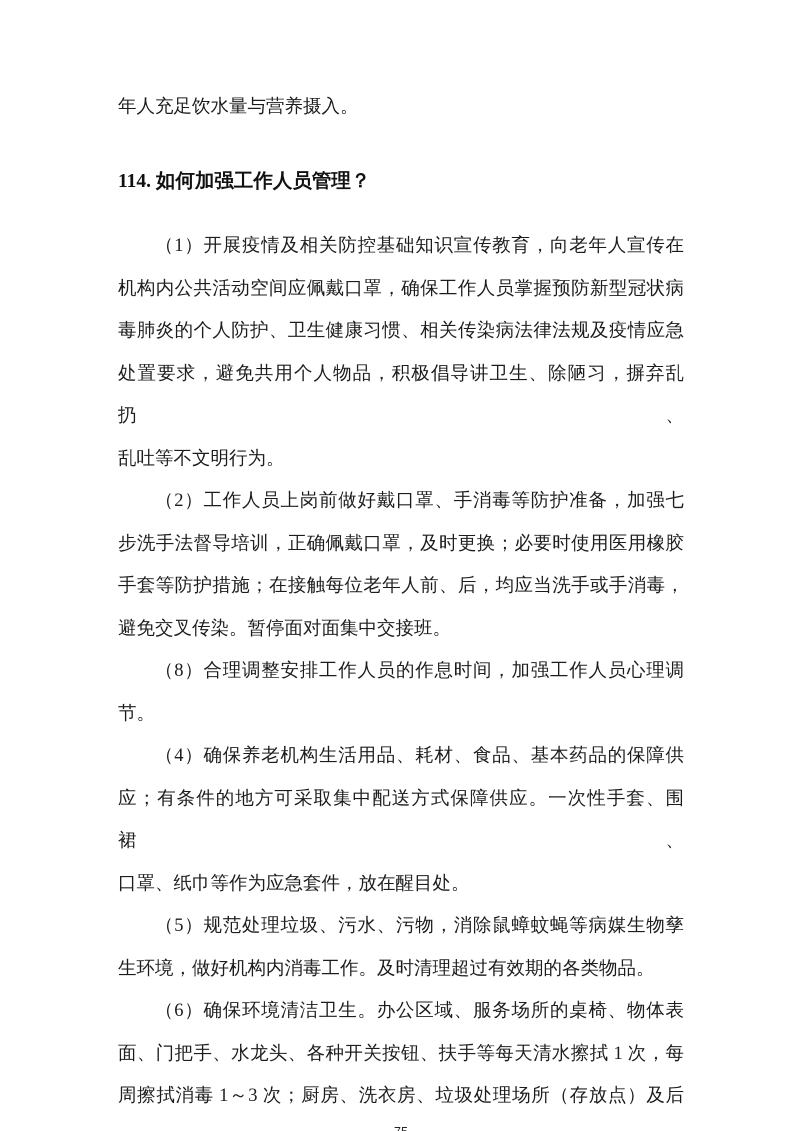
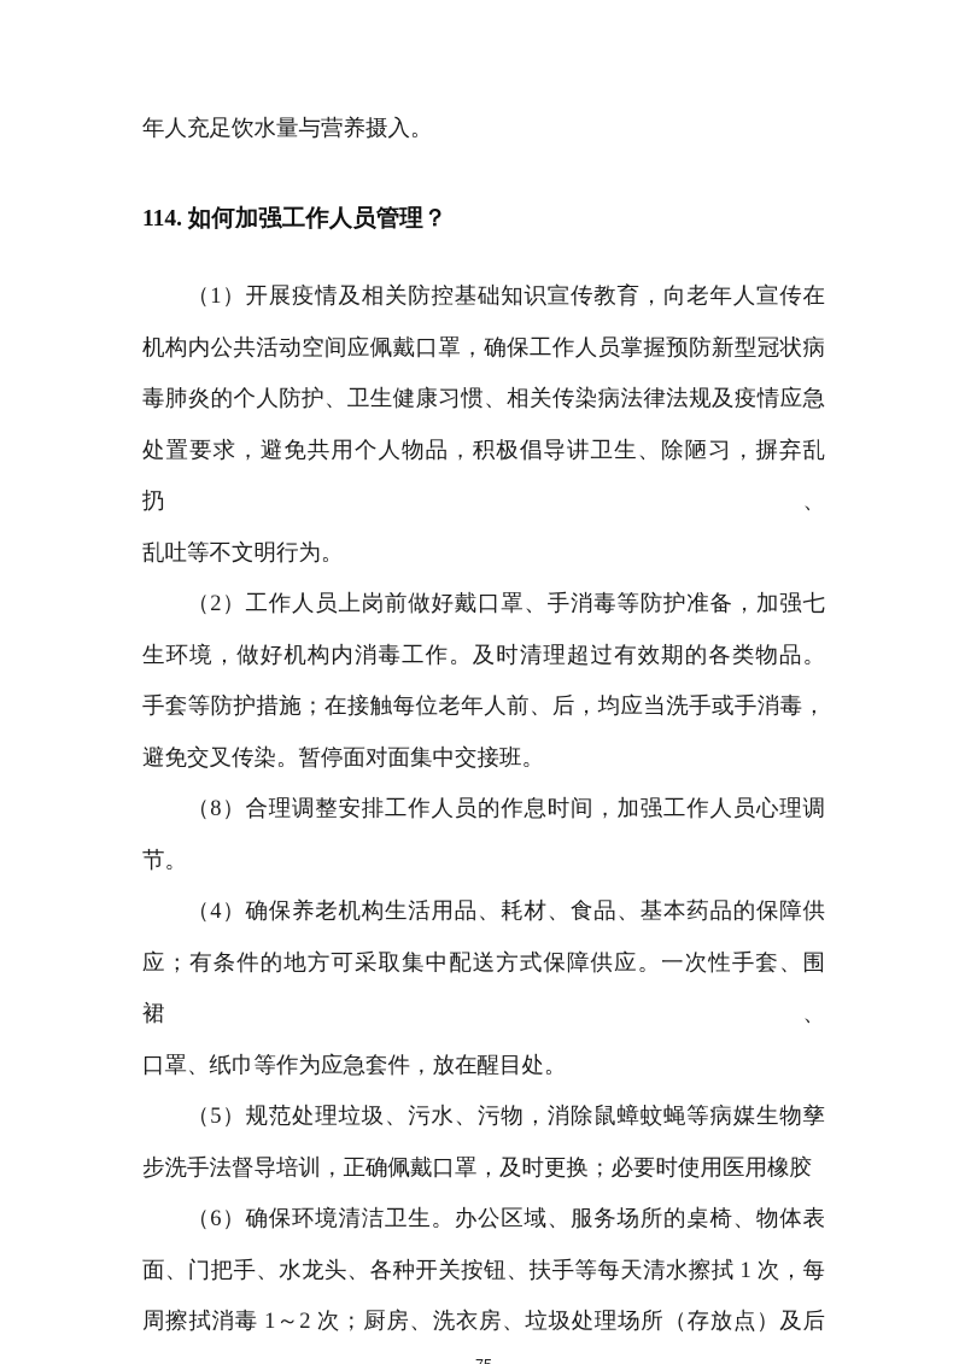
  年人充足饮水量与营养摄入。
  114. 如何加强工作人员管理？
  （1）开展疫情及相关防控基础知识宣传教育，向老年人宣传在
  机构内公共活动空间应佩戴口罩，确保工作人员掌握预防新型冠状病
  毒肺炎的个人防护、卫生健康习惯、相关传染病法律法规及疫情应急
  处置要求，避免共用个人物品，积极倡导讲卫生、除陋习，摒弃乱扔、
  乱吐等不文明行为。
  （2）工作人员上岗前做好戴口罩、手消毒等防护准备，加强七
- 步洗手法督导培训，正确佩戴口罩，及时更换；必要时使用医用橡胶
+ 生环境，做好机构内消毒工作。及时清理超过有效期的各类物品。
  手套等防护措施；在接触每位老年人前、后，均应当洗手或手消毒，
  避免交叉传染。暂停面对面集中交接班。
  （8）合理调整安排工作人员的作息时间，加强工作人员心理调
  节。
  （4）确保养老机构生活用品、耗材、食品、基本药品的保障供
  应；有条件的地方可采取集中配送方式保障供应。一次性手套、围裙、
  口罩、纸巾等作为应急套件，放在醒目处。
  （5）规范处理垃圾、污水、污物，消除鼠蟑蚊蝇等病媒生物孳
- 生环境，做好机构内消毒工作。及时清理超过有效期的各类物品。
+ 步洗手法督导培训，正确佩戴口罩，及时更换；必要时使用医用橡胶
  （6）确保环境清洁卫生。办公区域、服务场所的桌椅、物体表
  面、门把手、水龙头、各种开关按钮、扶手等每天清水擦拭 1 次，每
- 周擦拭消毒 1～3 次；厨房、洗衣房、垃圾处理场所（存放点）及后
+ 周擦拭消毒 1～2 次；厨房、洗衣房、垃圾处理场所（存放点）及后
